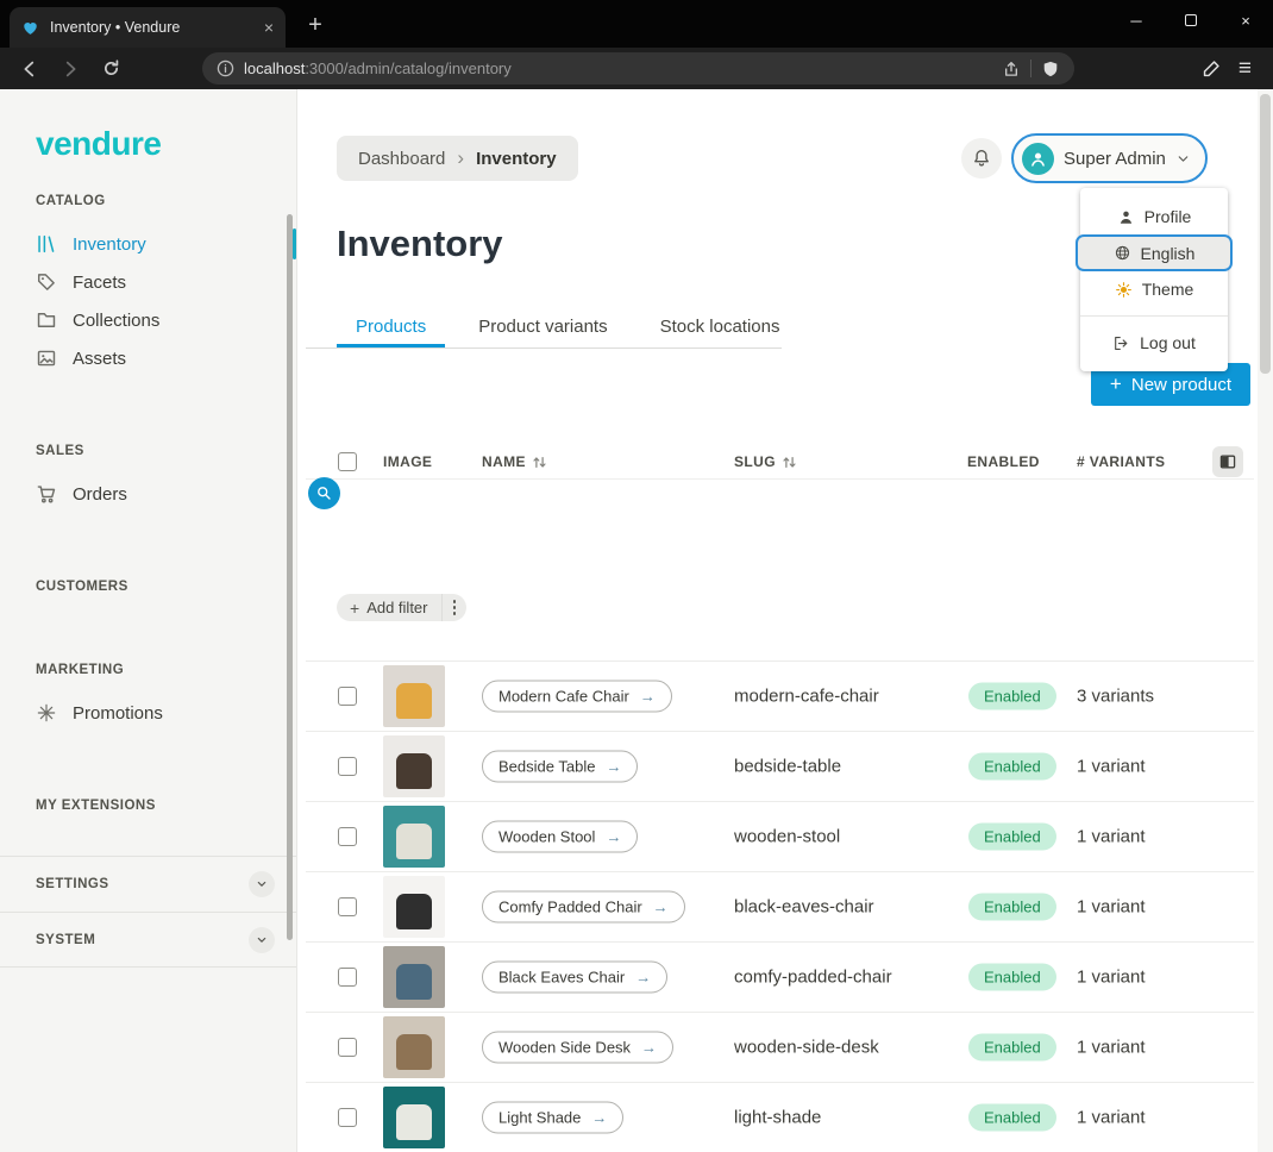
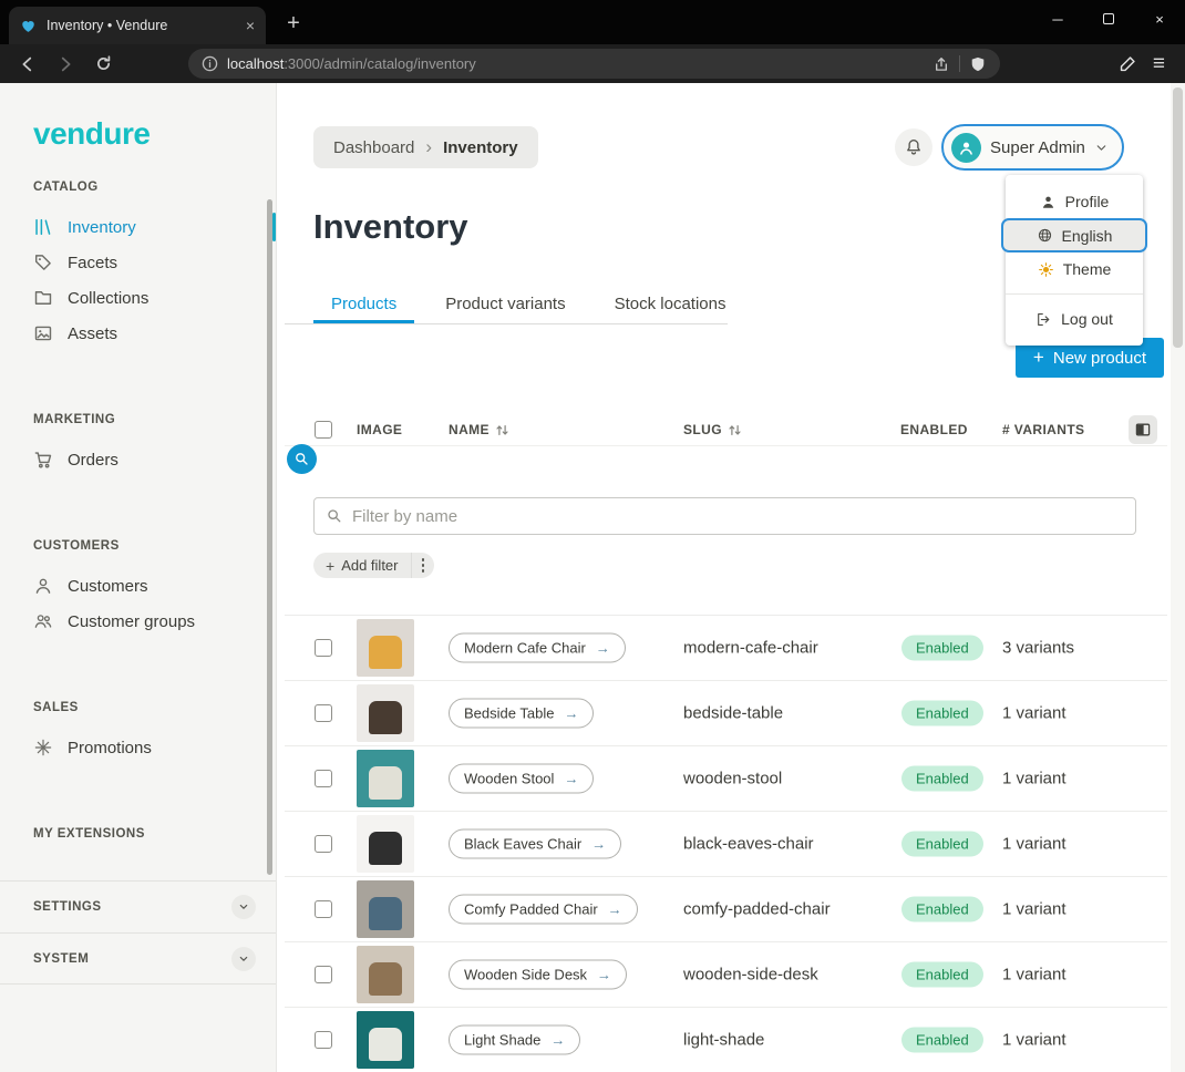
  Inventory • Vendure
  ×
  +
  ─
  ×
  localhost:3000/admin/catalog/inventory
  ≡
  vendure
  CATALOG
  Inventory
  Facets
  Collections
  Assets
- SALES
+ MARKETING
  Orders
  CUSTOMERS
+ Customers
+ Customer groups
- MARKETING
+ SALES
  Promotions
  MY EXTENSIONS
  SETTINGS
  SYSTEM
  Dashboard
  ›
  Inventory
  Super Admin
  Profile
  English
  Theme
  Log out
  Inventory
  Products
  Product variants
  Stock locations
  +
  New product
  IMAGE
  NAME
  SLUG
  ENABLED
  # VARIANTS
+ Filter by name
  +
  Add filter
  Modern Cafe Chair
  →
  modern-cafe-chair
  Enabled
  3 variants
  Bedside Table
  →
  bedside-table
  Enabled
  1 variant
  Wooden Stool
  →
  wooden-stool
  Enabled
  1 variant
- Comfy Padded Chair
+ Black Eaves Chair
  →
  black-eaves-chair
  Enabled
  1 variant
- Black Eaves Chair
+ Comfy Padded Chair
  →
  comfy-padded-chair
  Enabled
  1 variant
  Wooden Side Desk
  →
  wooden-side-desk
  Enabled
  1 variant
  Light Shade
  →
  light-shade
  Enabled
  1 variant
